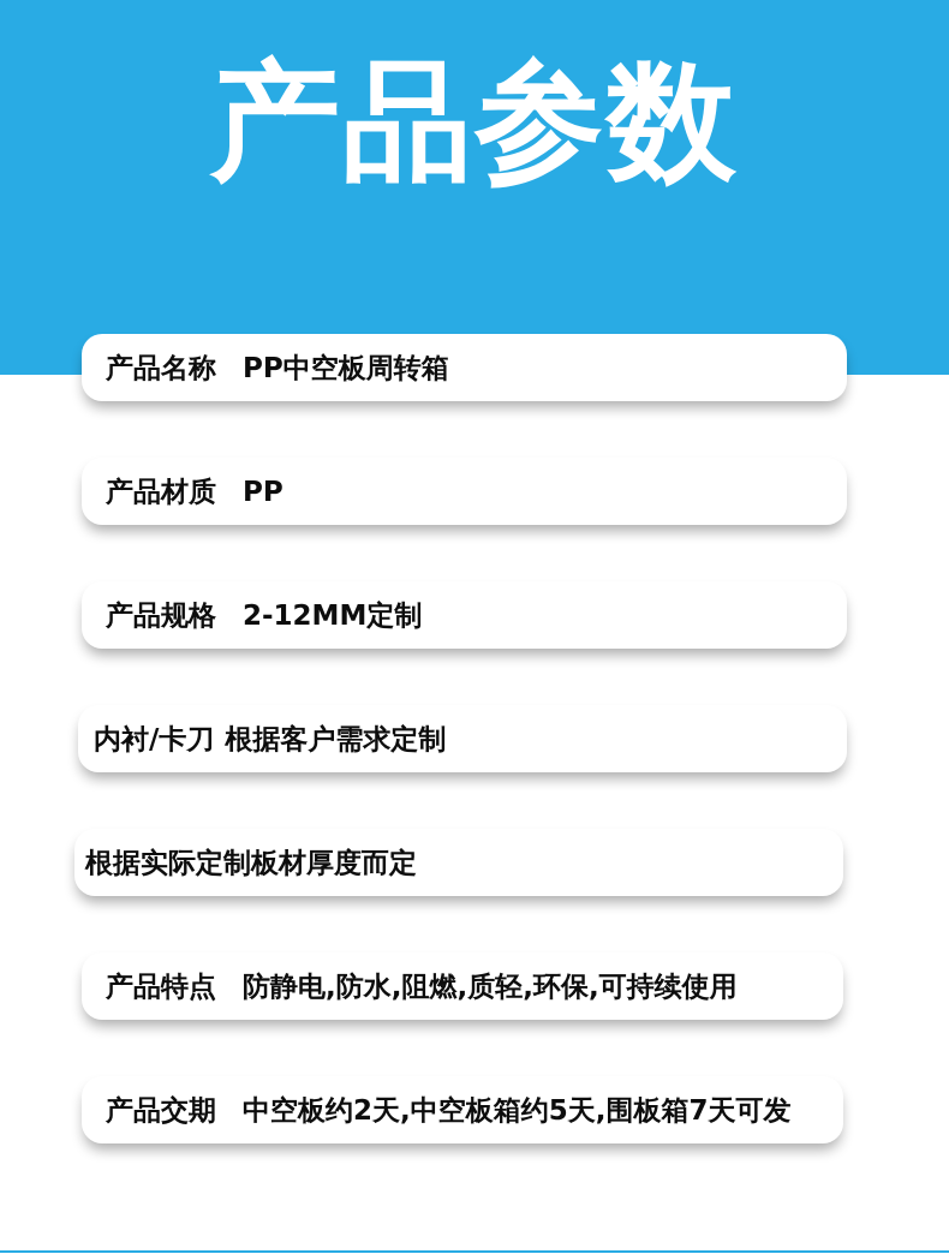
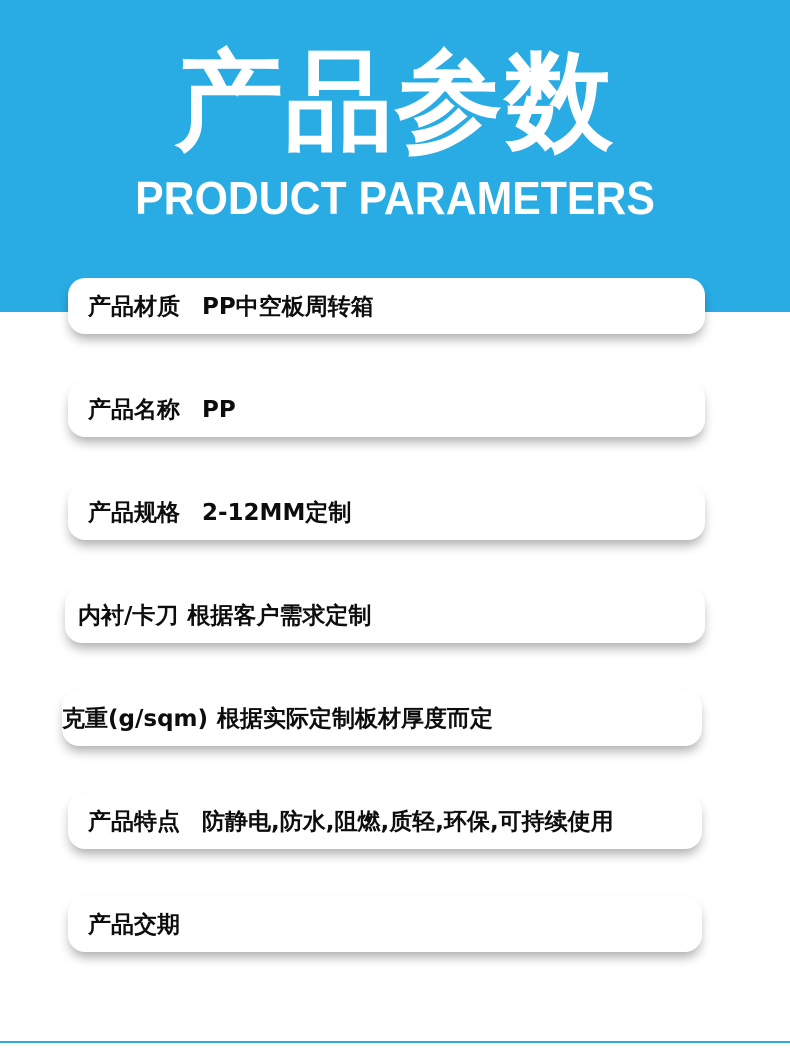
  产品参数
+ PRODUCT PARAMETERS
- 产品名称
+ 产品材质
  PP中空板周转箱
- 产品材质
+ 产品名称
  PP
  产品规格
  2-12MM定制
  内衬/卡刀
  根据客户需求定制
+ 克重(g/sqm)
  根据实际定制板材厚度而定
  产品特点
  防静电,防水,阻燃,质轻,环保,可持续使用
  产品交期
- 中空板约2天,中空板箱约5天,围板箱7天可发
